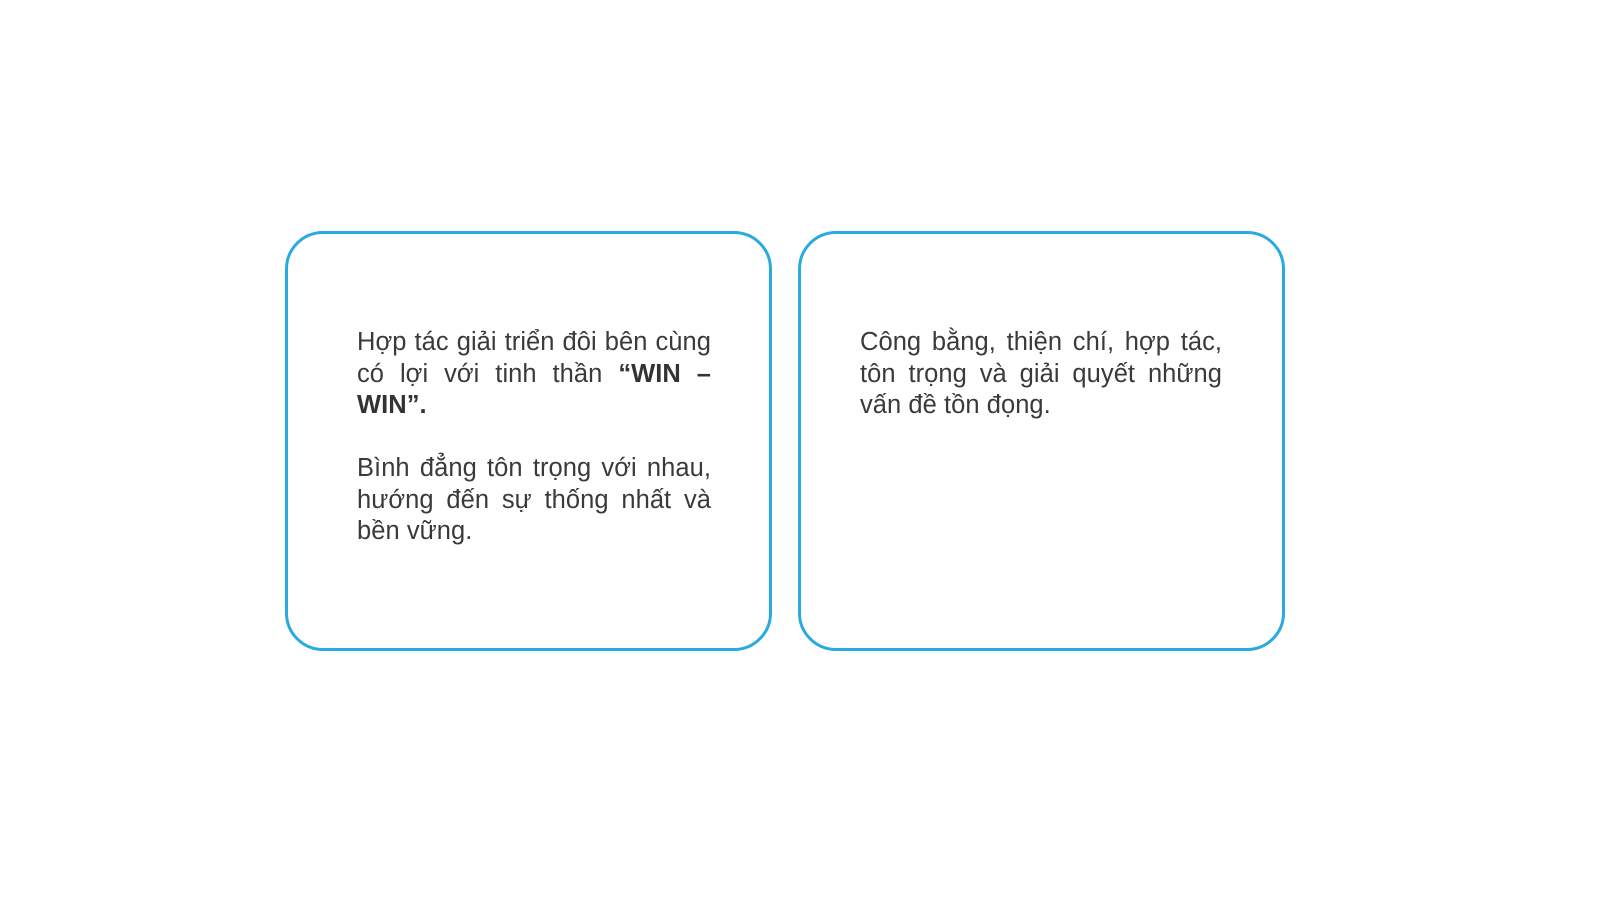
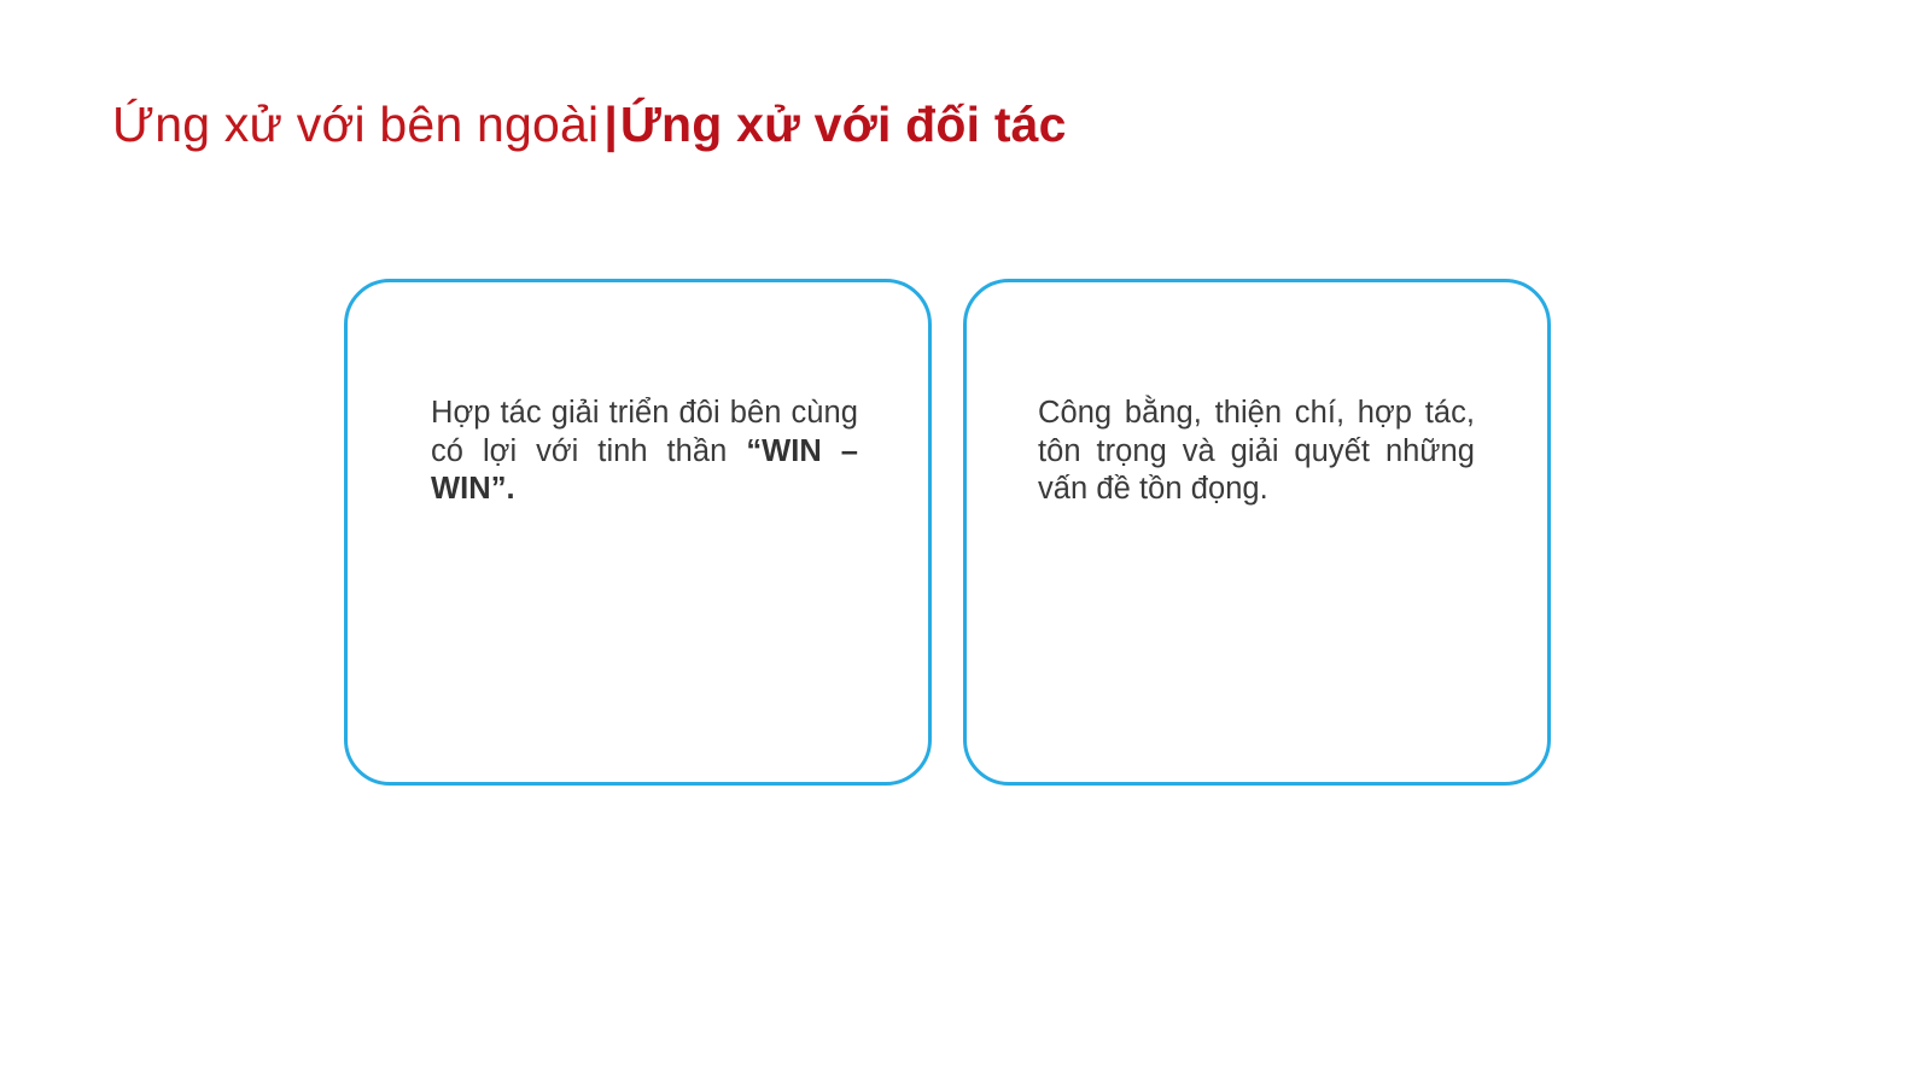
+ Ứng xử với bên ngoài|Ứng xử với đối tác
  Hợp tác giải triển đôi bên cùng có lợi với tinh thần “WIN –WIN”.
- Bình đẳng tôn trọng với nhau, hướng đến sự thống nhất và bền vững.
  Công bằng, thiện chí, hợp tác, tôn trọng và giải quyết những vấn đề tồn đọng.
